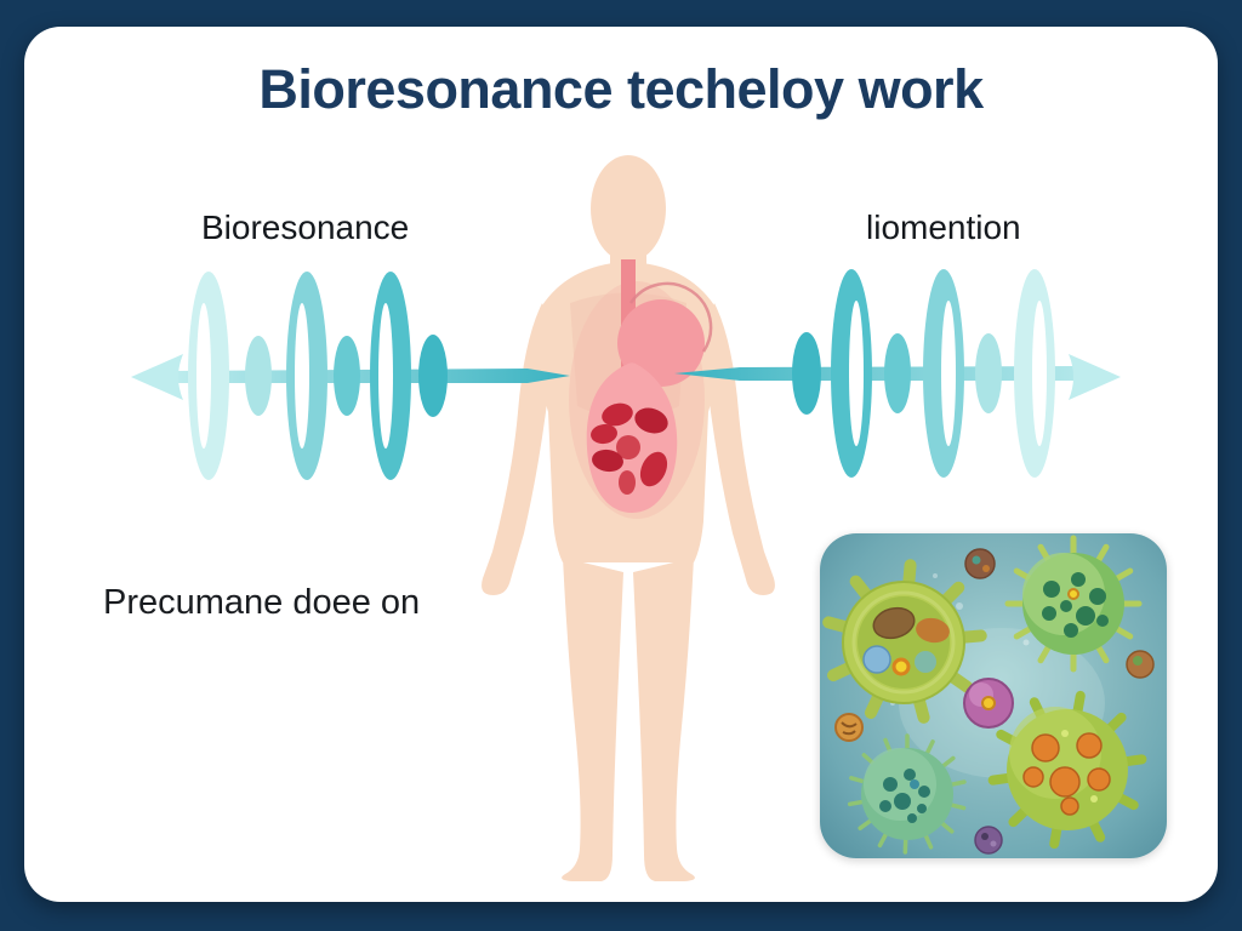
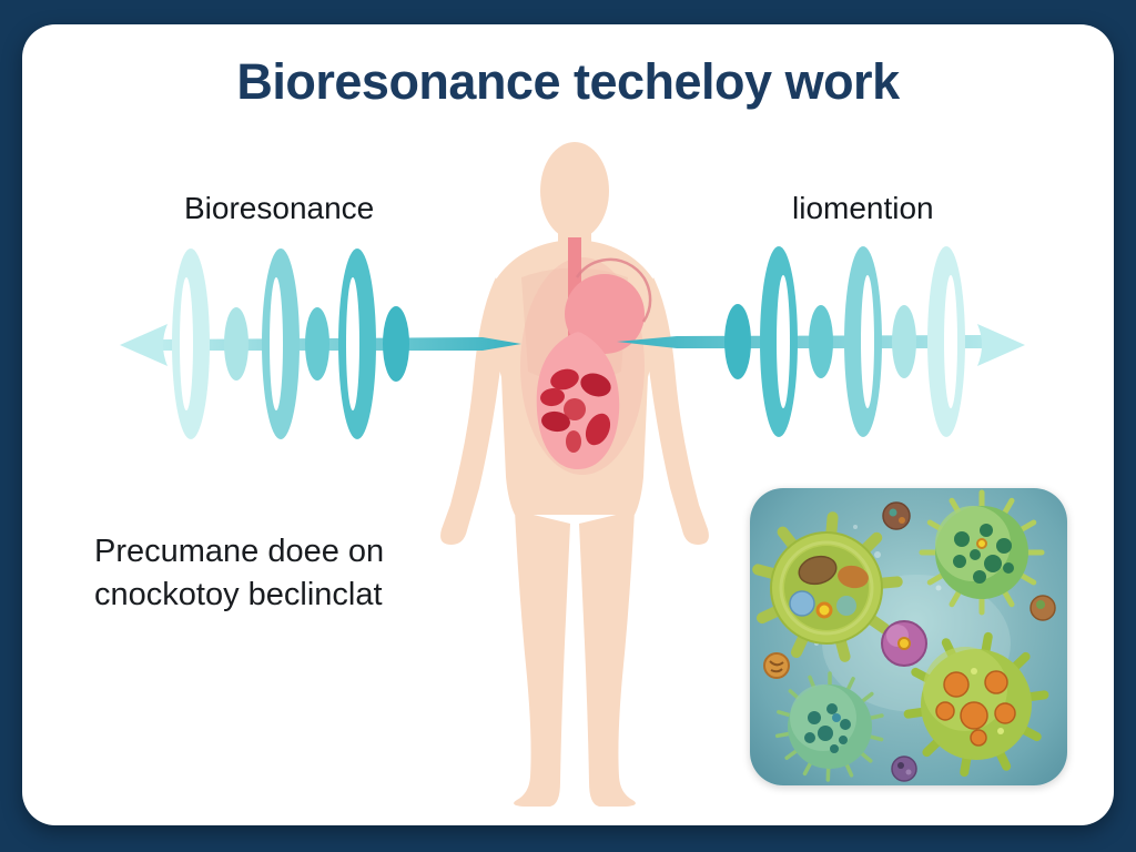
  Bioresonance techeloy work
  Bioresonance
  liomention
  Precumane doee on
+ cnockotoy beclinclat
